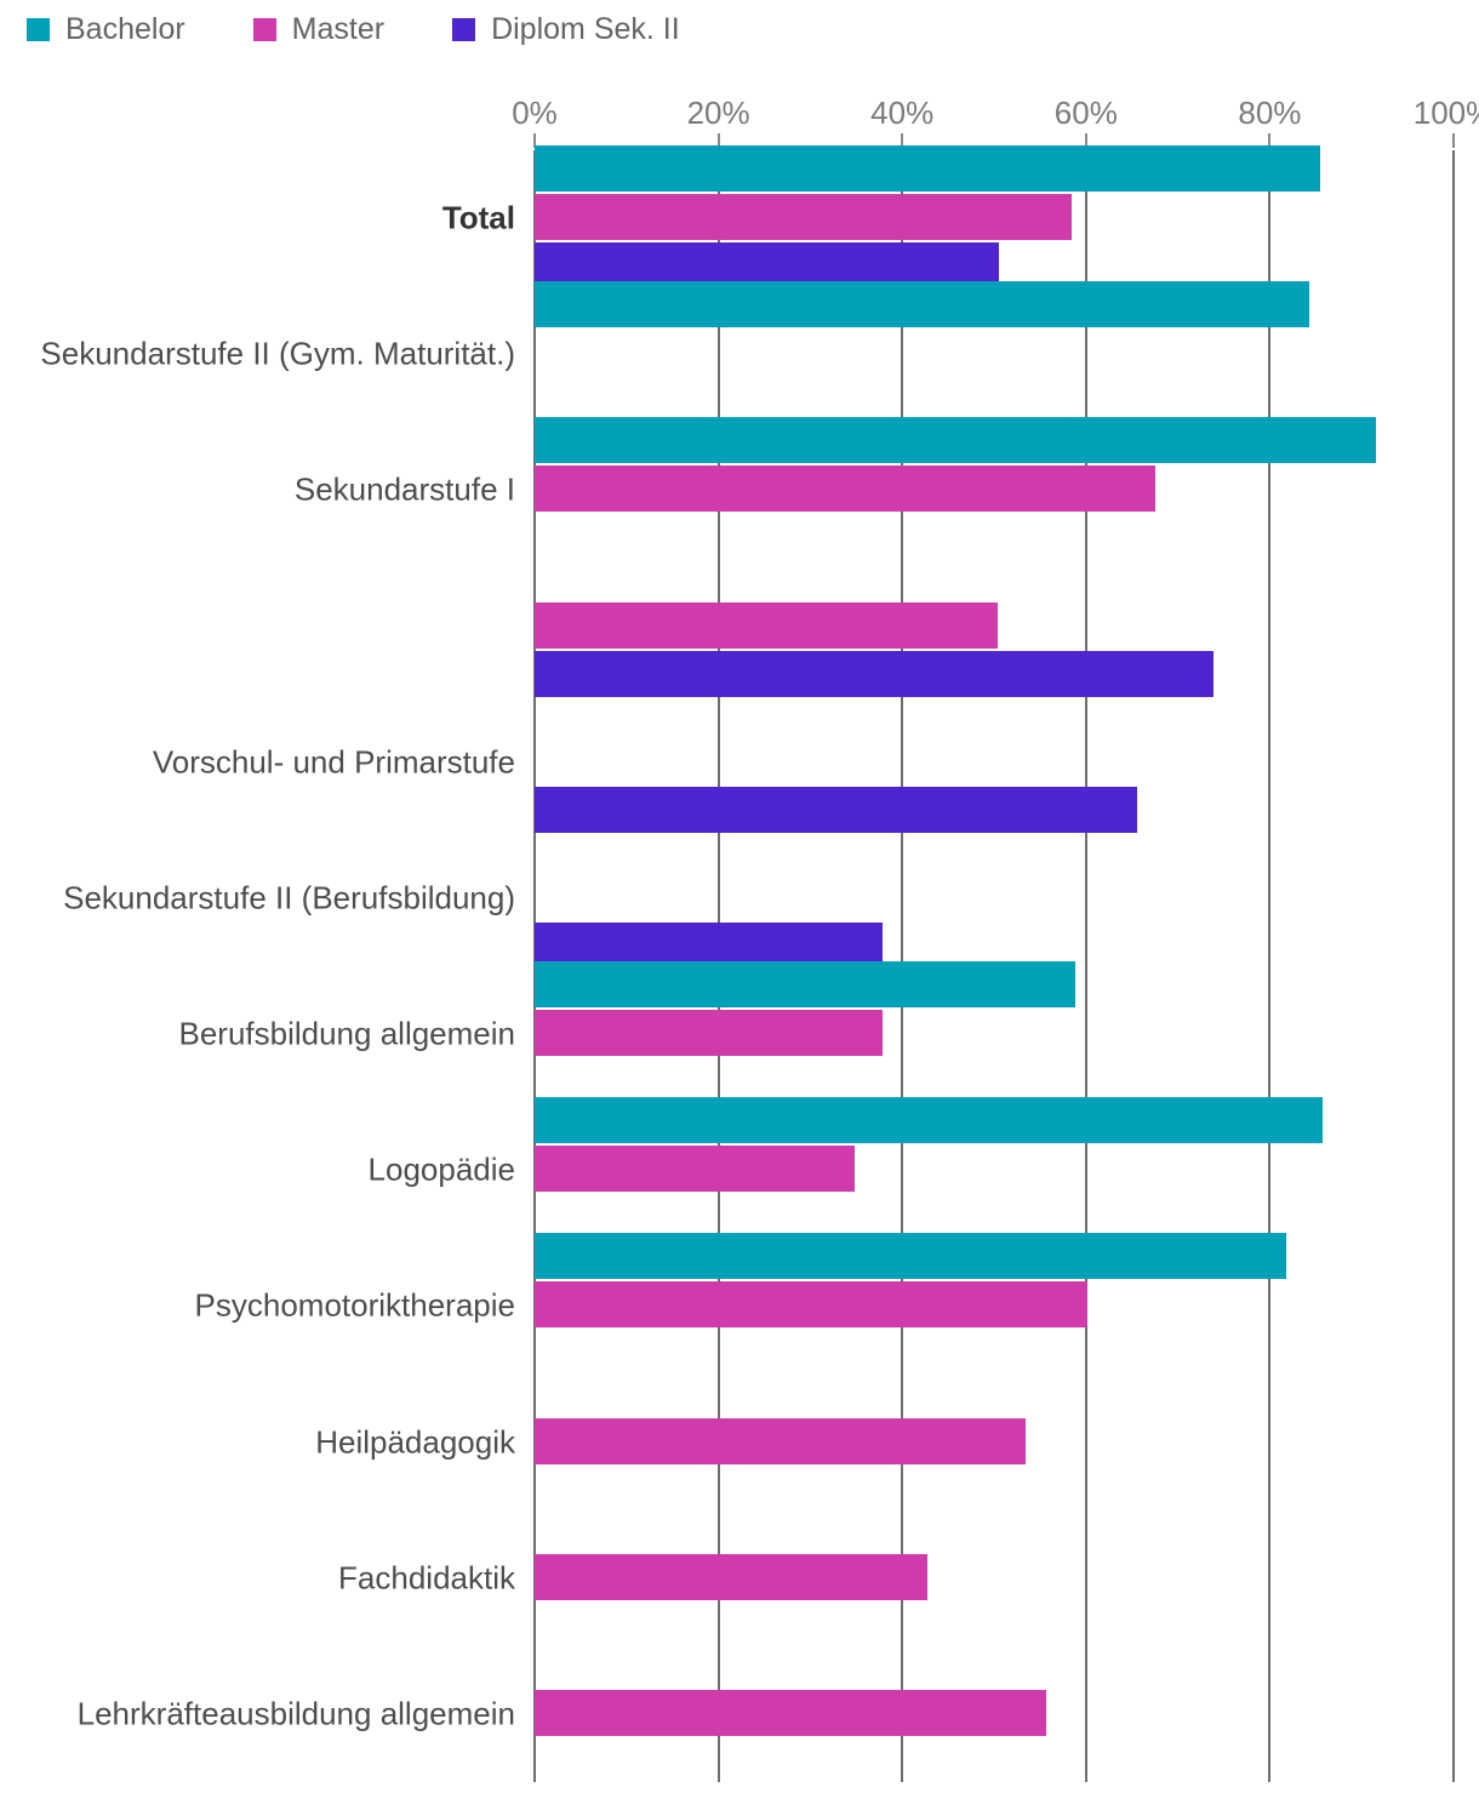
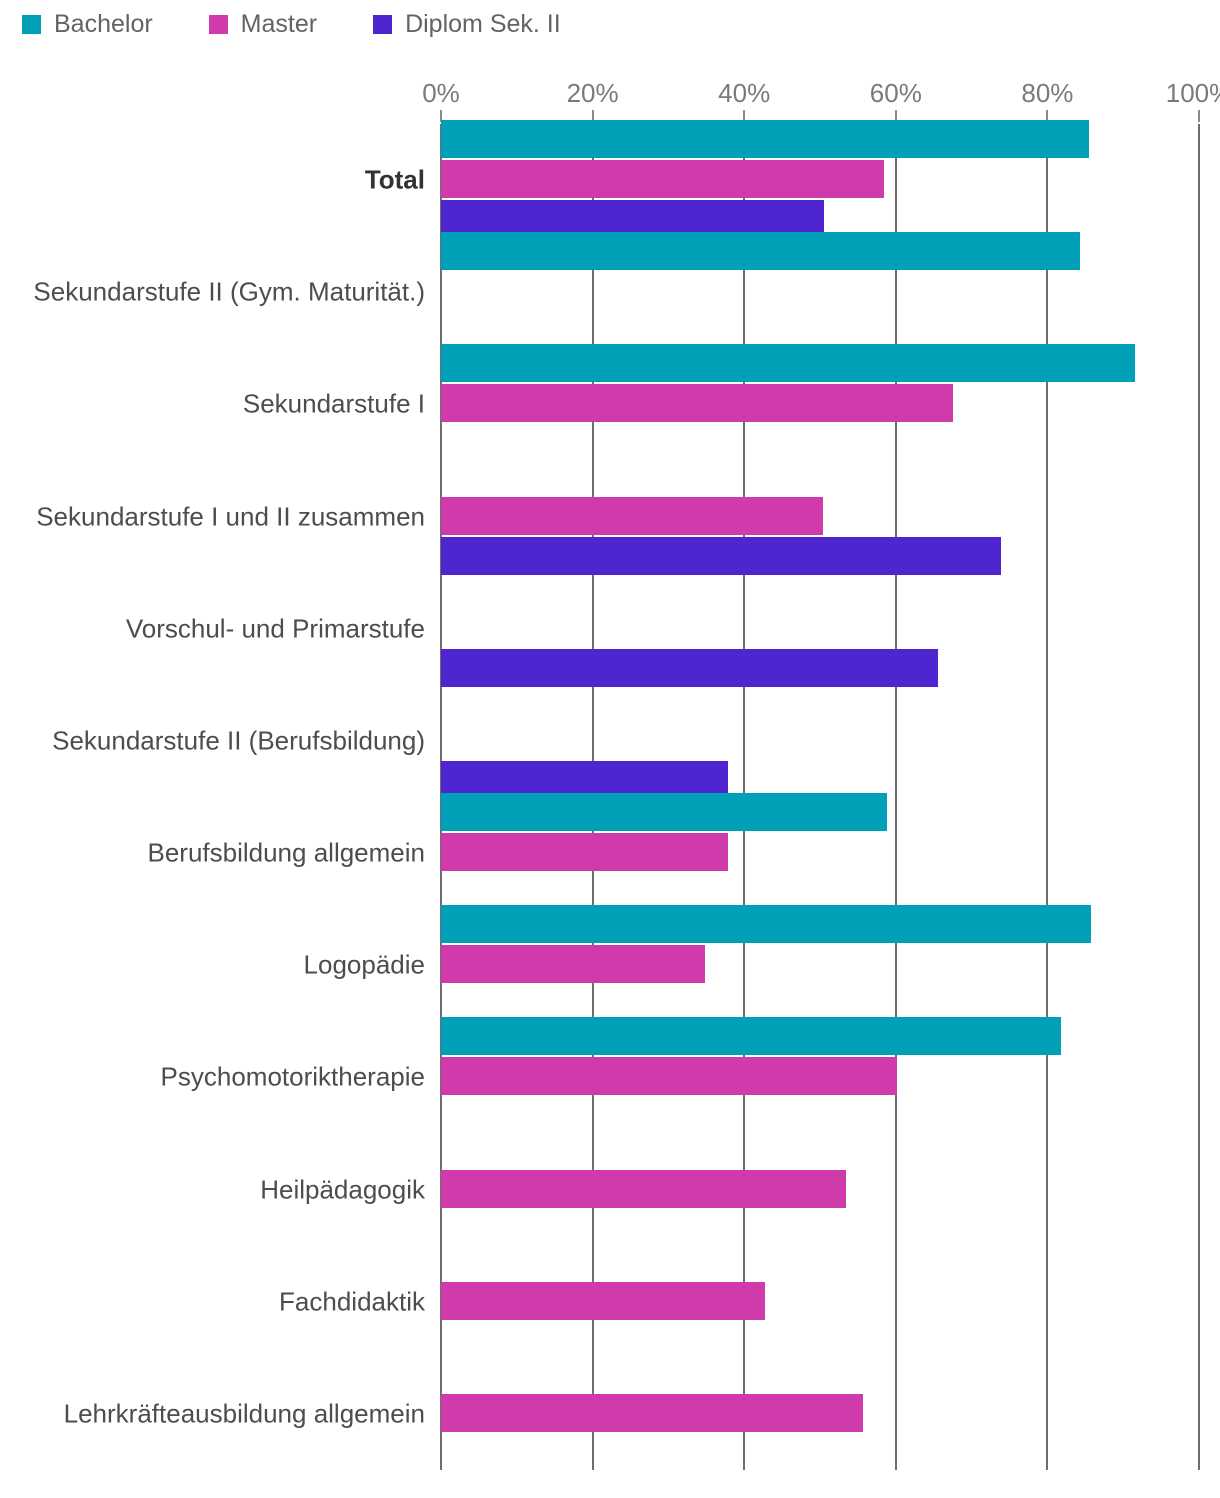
  Bachelor
  Master
  Diplom Sek. II
  Total
  Sekundarstufe II (Gym. Maturität.)
  Sekundarstufe I
+ Sekundarstufe I und II zusammen
  Vorschul- und Primarstufe
  Sekundarstufe II (Berufsbildung)
  Berufsbildung allgemein
  Logopädie
  Psychomotoriktherapie
  Heilpädagogik
  Fachdidaktik
  Lehrkräfteausbildung allgemein
  0%
  20%
  40%
  60%
  80%
  100
